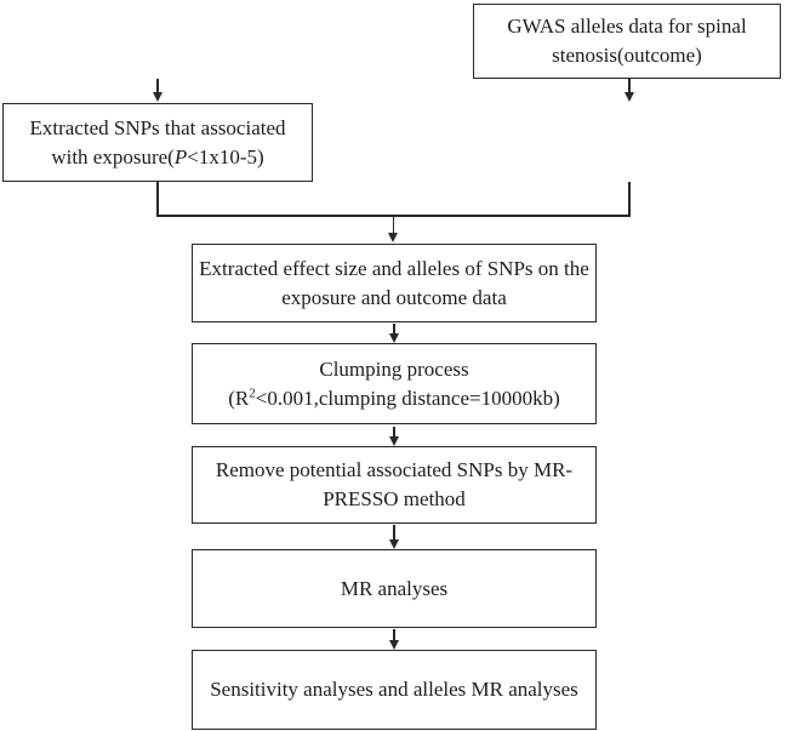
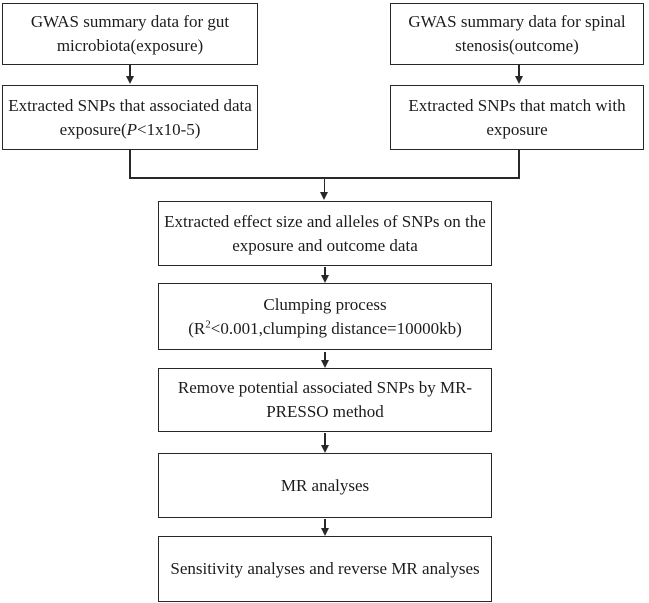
+ GWAS summary data for gut microbiota(exposure)
- GWAS alleles data for spinal stenosis(outcome)
+ GWAS summary data for spinal stenosis(outcome)
- Extracted SNPs that associated with exposure(P<1x10-5)
+ Extracted SNPs that associated data exposure(P<1x10-5)
+ Extracted SNPs that match with exposure
  Extracted effect size and alleles of SNPs on the exposure and outcome data
  Clumping process
  (R2<0.001,clumping distance=10000kb)
  Remove potential associated SNPs by MR-PRESSO method
  MR analyses
- Sensitivity analyses and alleles MR analyses
+ Sensitivity analyses and reverse MR analyses
